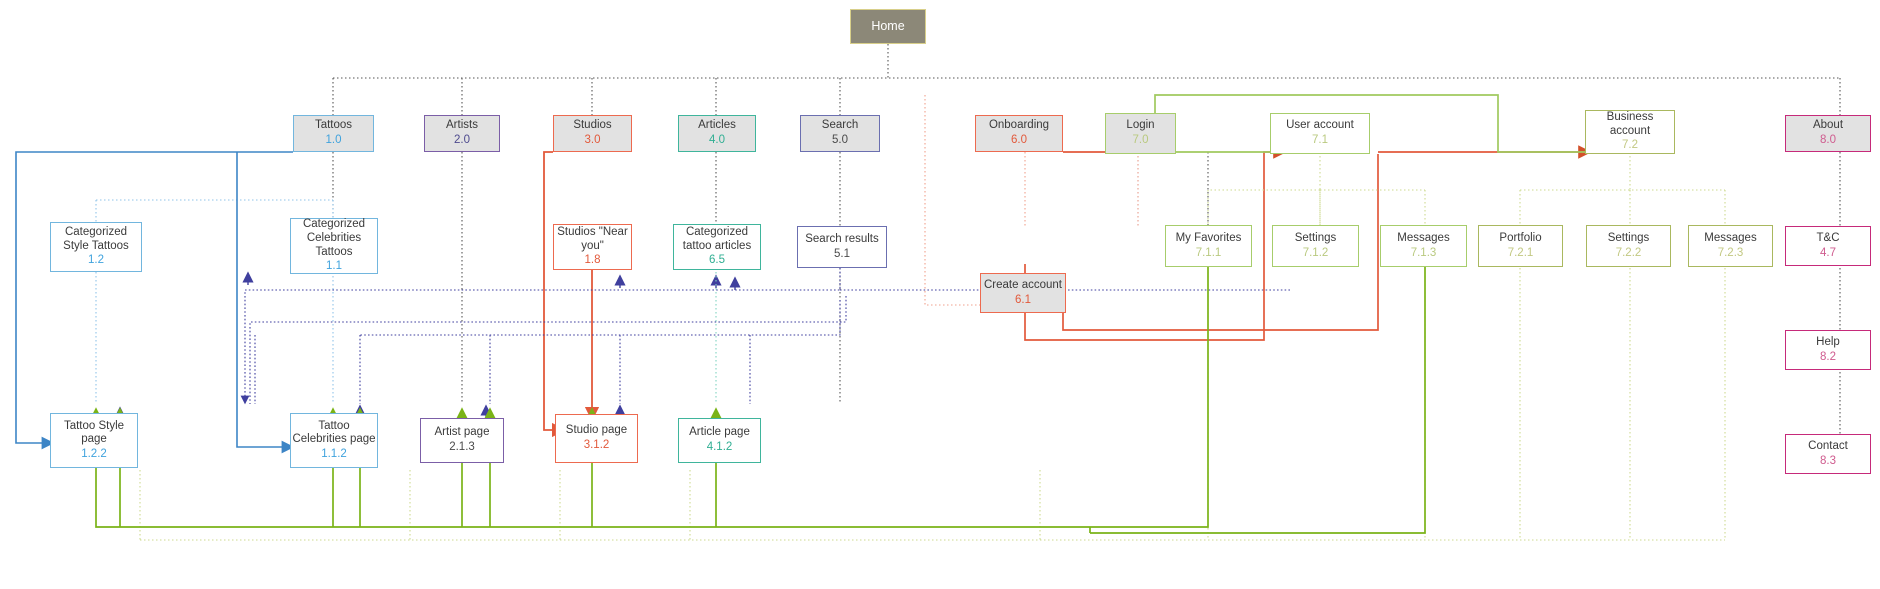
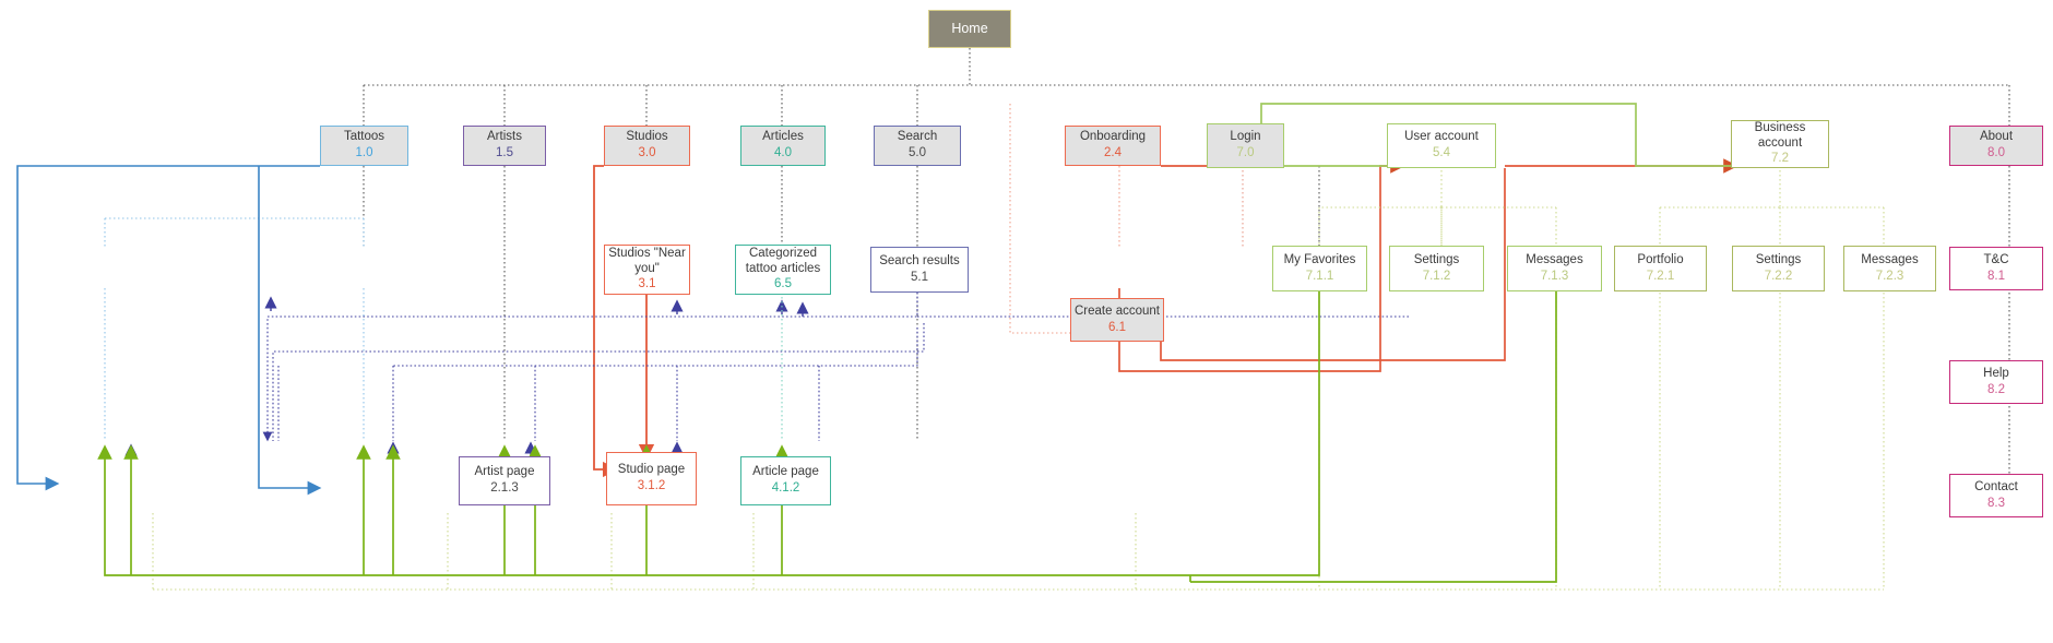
  Home
  Tattoos
  1.0
  Artists
- 2.0
+ 1.5
  Studios
  3.0
  Articles
  4.0
  Search
  5.0
  Onboarding
- 6.0
+ 2.4
  Login
  7.0
  User account
- 7.1
+ 5.4
  Business account
  7.2
  About
  8.0
- Categorized Style Tattoos
- 1.2
- Categorized Celebrities Tattoos
- 1.1
  Studios "Near you"
- 1.8
+ 3.1
  Categorized tattoo articles
  6.5
  Search results
  5.1
  Create account
  6.1
  My Favorites
  7.1.1
  Settings
  7.1.2
  Messages
  7.1.3
  Portfolio
  7.2.1
  Settings
  7.2.2
  Messages
  7.2.3
  T&C
- 4.7
+ 8.1
  Help
  8.2
  Contact
  8.3
- Tattoo Style page
- 1.2.2
- Tattoo Celebrities page
- 1.1.2
  Artist page
  2.1.3
  Studio page
  3.1.2
  Article page
  4.1.2
